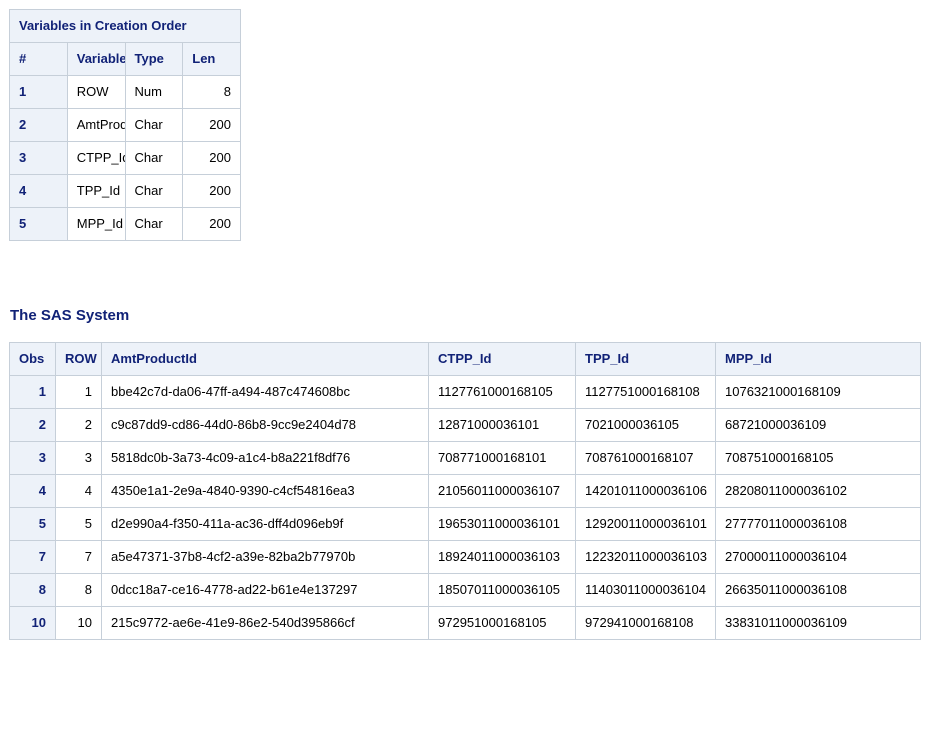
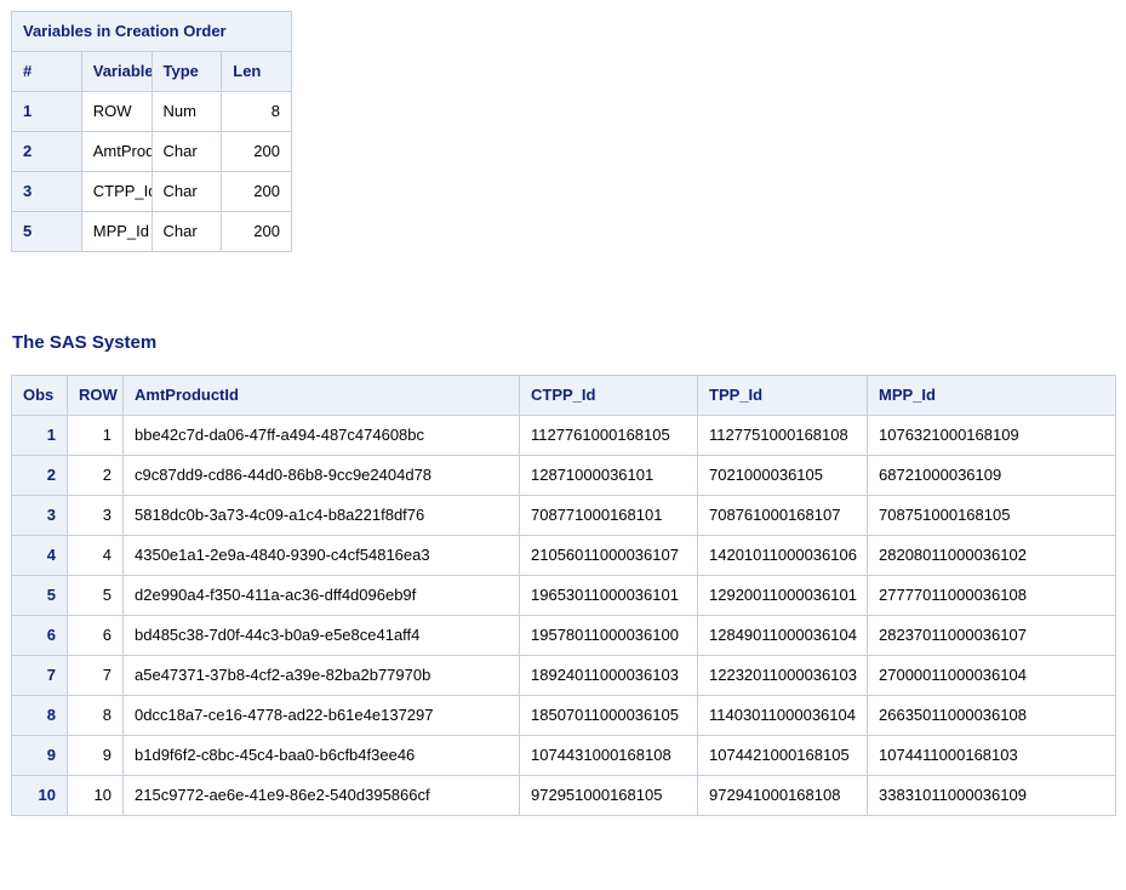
  Variables in Creation Order
  #	Variable	Type	Len
  1	ROW	Num	8
  2	AmtProd	Char	200
  3	CTPP_I	Char	200
- 4	TPP_Id	Char	200
  5	MPP_Id	Char	200
  The SAS System
  Obs	ROW	AmtProductId	CTPP_Id	TPP_Id	MPP_Id
  1	1	bbe42c7d-da06-47ff-a494-487c474608bc	1127761000168105	1127751000168108	1076321000168109
  2	2	c9c87dd9-cd86-44d0-86b8-9cc9e2404d78	12871000036101	7021000036105	68721000036109
  3	3	5818dc0b-3a73-4c09-a1c4-b8a221f8df76	708771000168101	708761000168107	708751000168105
  4	4	4350e1a1-2e9a-4840-9390-c4cf54816ea3	21056011000036107	14201011000036106	28208011000036102
  5	5	d2e990a4-f350-411a-ac36-dff4d096eb9f	19653011000036101	12920011000036101	27777011000036108
+ 6	6	bd485c38-7d0f-44c3-b0a9-e5e8ce41aff4	19578011000036100	12849011000036104	28237011000036107
  7	7	a5e47371-37b8-4cf2-a39e-82ba2b77970b	18924011000036103	12232011000036103	27000011000036104
  8	8	0dcc18a7-ce16-4778-ad22-b61e4e137297	18507011000036105	11403011000036104	26635011000036108
+ 9	9	b1d9f6f2-c8bc-45c4-baa0-b6cfb4f3ee46	1074431000168108	1074421000168105	1074411000168103
  10	10	215c9772-ae6e-41e9-86e2-540d395866cf	972951000168105	972941000168108	33831011000036109
